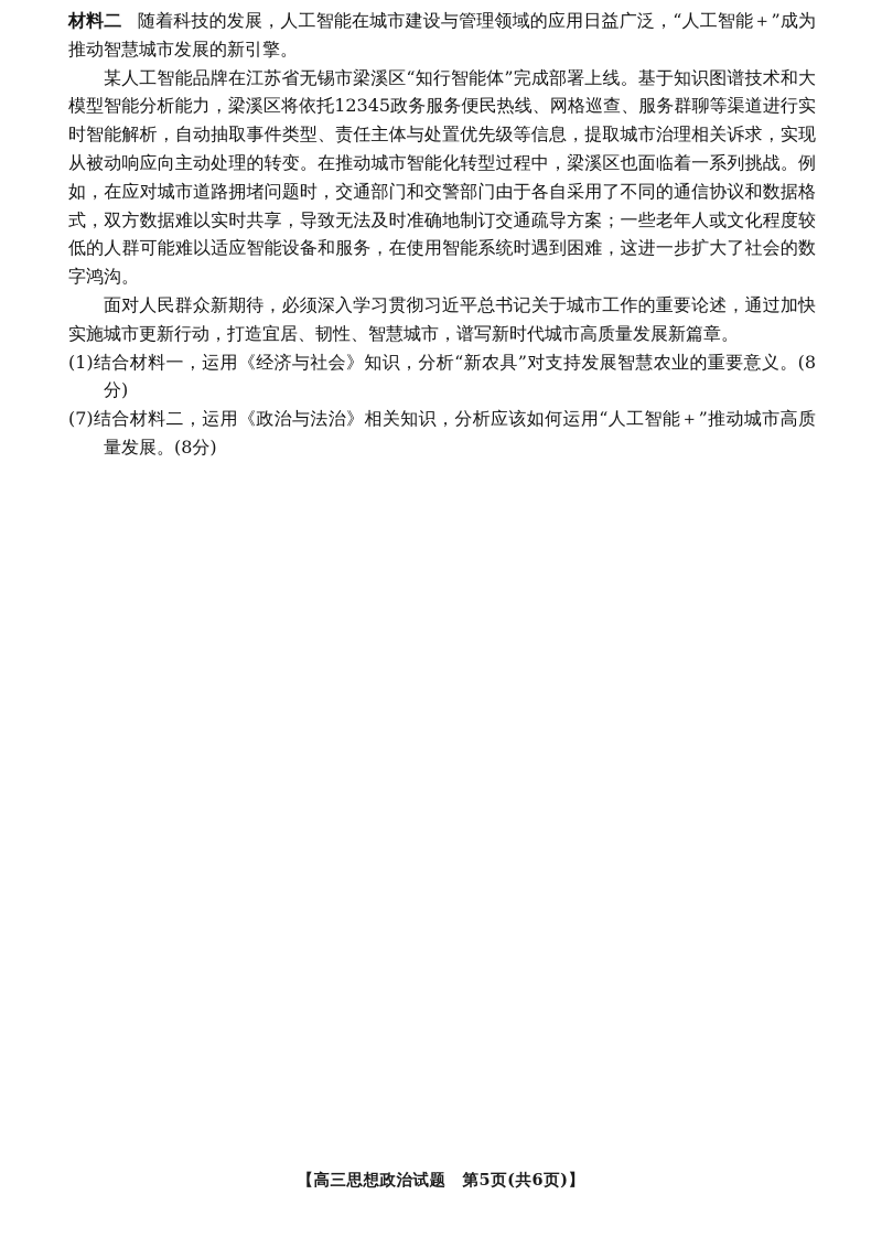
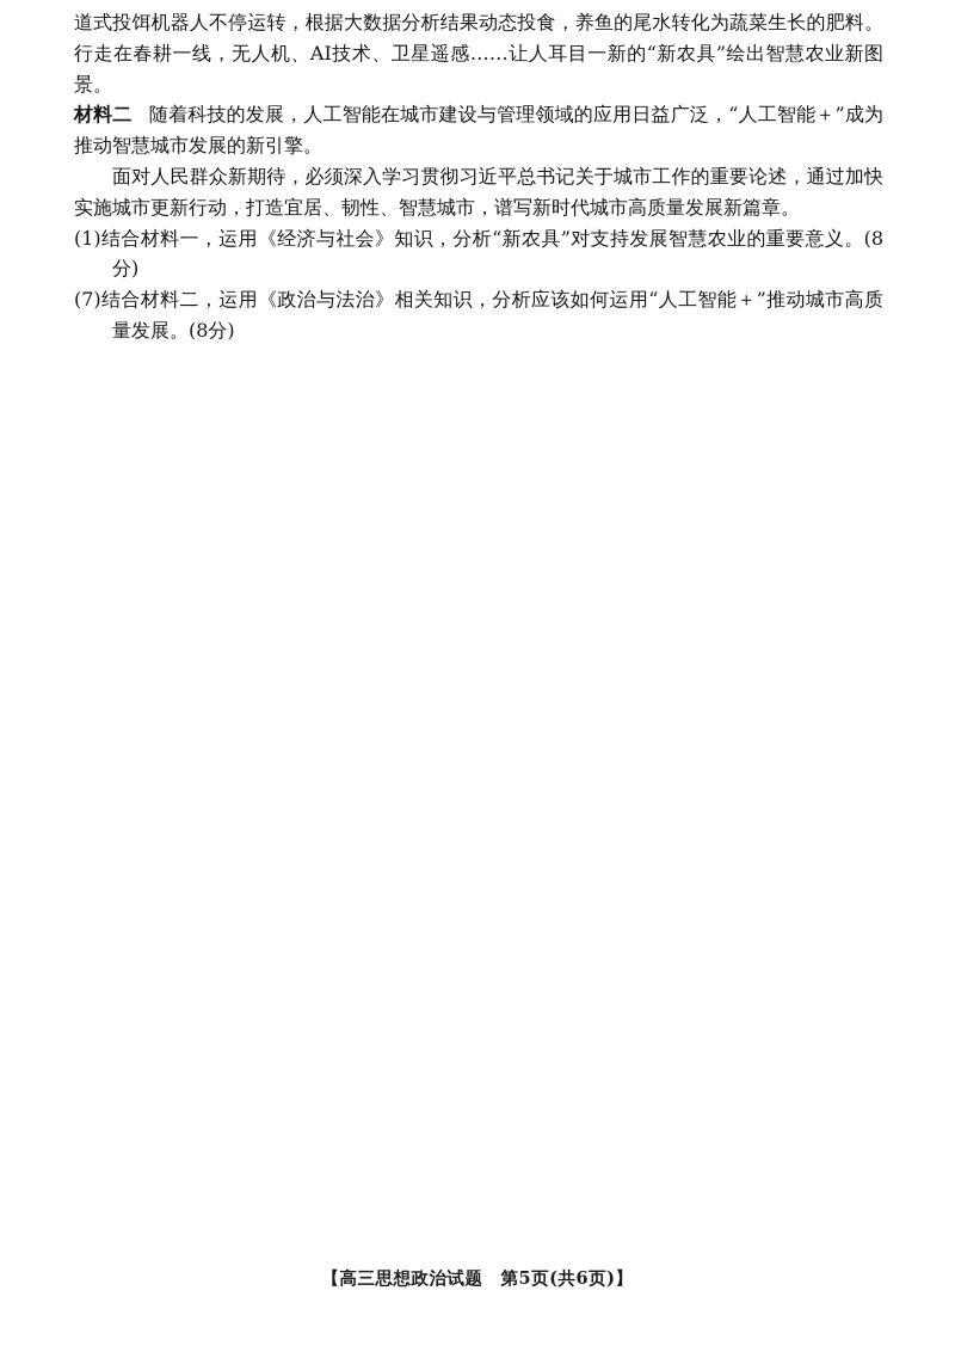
+ 道式投饵机器人不停运转，根据大数据分析结果动态投食，养鱼的尾水转化为蔬菜生长的肥料。行走在春耕一线，无人机、AI技术、卫星遥感……让人耳目一新的“新农具”绘出智慧农业新图景。
  材料二 随着科技的发展，人工智能在城市建设与管理领域的应用日益广泛，“人工智能＋”成为推动智慧城市发展的新引擎。
- 某人工智能品牌在江苏省无锡市梁溪区“知行智能体”完成部署上线。基于知识图谱技术和大模型智能分析能力，梁溪区将依托12345政务服务便民热线、网格巡查、服务群聊等渠道进行实时智能解析，自动抽取事件类型、责任主体与处置优先级等信息，提取城市治理相关诉求，实现从被动响应向主动处理的转变。在推动城市智能化转型过程中，梁溪区也面临着一系列挑战。例如，在应对城市道路拥堵问题时，交通部门和交警部门由于各自采用了不同的通信协议和数据格式，双方数据难以实时共享，导致无法及时准确地制订交通疏导方案；一些老年人或文化程度较低的人群可能难以适应智能设备和服务，在使用智能系统时遇到困难，这进一步扩大了社会的数字鸿沟。
  面对人民群众新期待，必须深入学习贯彻习近平总书记关于城市工作的重要论述，通过加快实施城市更新行动，打造宜居、韧性、智慧城市，谱写新时代城市高质量发展新篇章。
  (1)结合材料一，运用《经济与社会》知识，分析“新农具”对支持发展智慧农业的重要意义。(8分)
  (7)结合材料二，运用《政治与法治》相关知识，分析应该如何运用“人工智能＋”推动城市高质量发展。(8分)
  【高三思想政治试题 第5页(共6页)】
